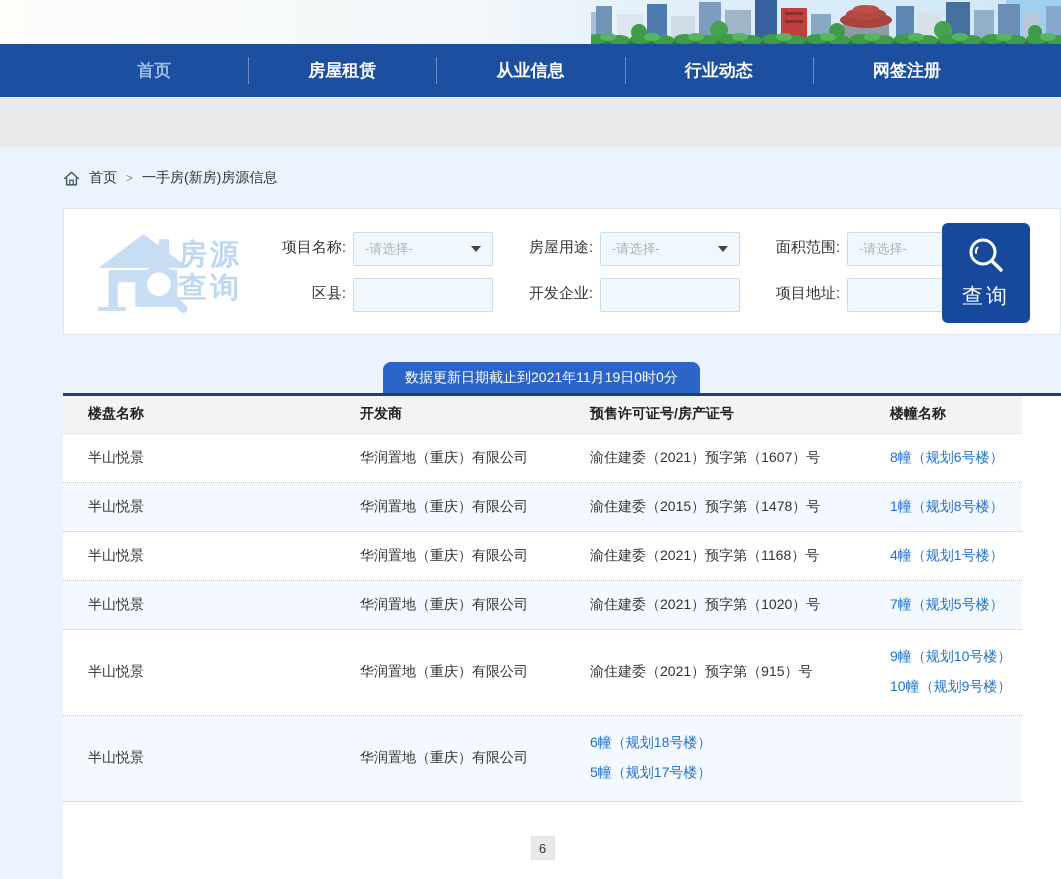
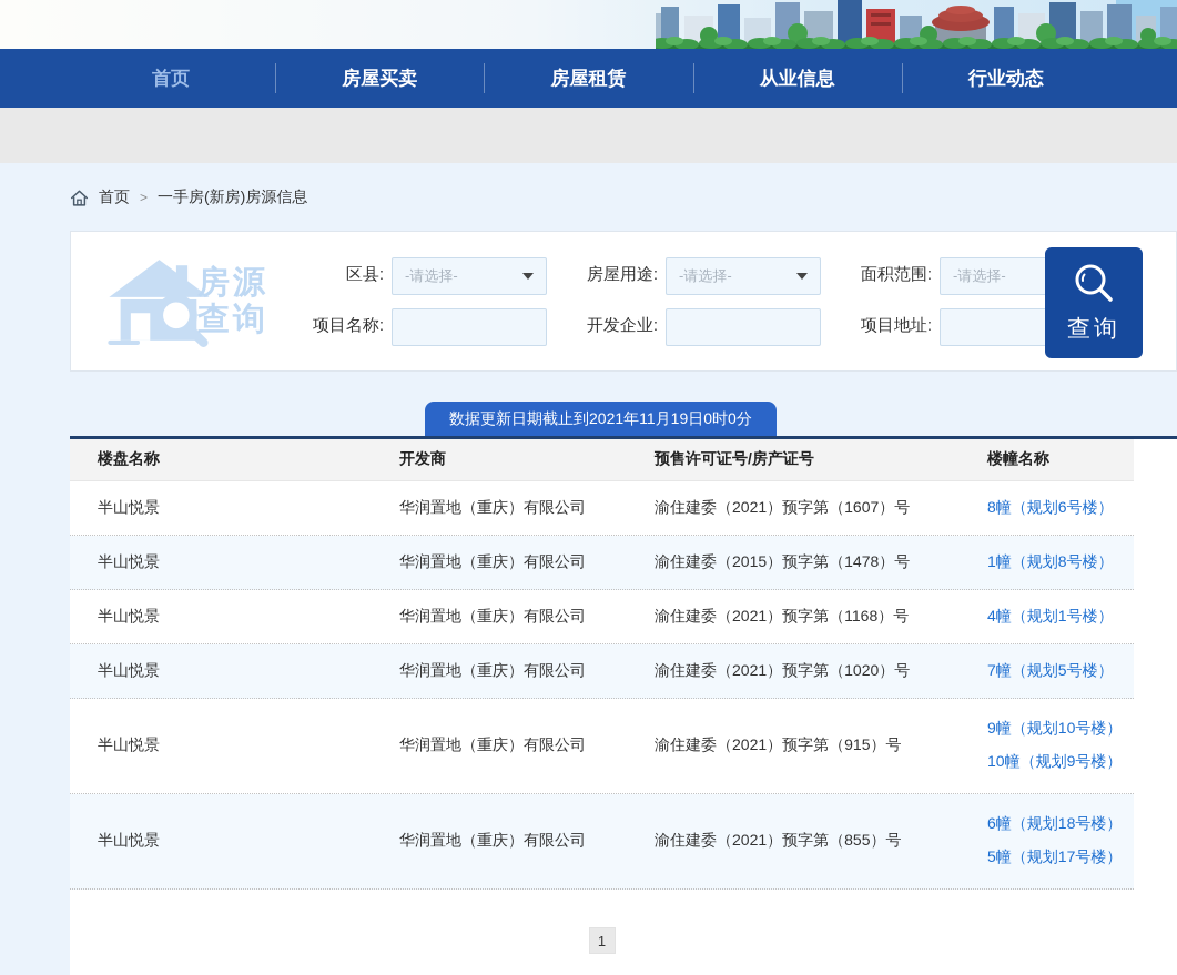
  首页
+ 房屋买卖
  房屋租赁
  从业信息
  行业动态
- 网签注册
  首页
  >
  一手房(新房)房源信息
  房源
  查询
- 项目名称:
+ 区县:
  -请选择-
  房屋用途:
  -请选择-
  面积范围:
  -请选择-
- 区县:
+ 项目名称:
  开发企业:
  项目地址:
  查询
  数据更新日期截止到2021年11月19日0时0分
  楼盘名称
  开发商
  预售许可证号/房产证号
  楼幢名称
  半山悦景
  华润置地（重庆）有限公司
  渝住建委（2021）预字第（1607）号
  8幢（规划6号楼）
  半山悦景
  华润置地（重庆）有限公司
  渝住建委（2015）预字第（1478）号
  1幢（规划8号楼）
  半山悦景
  华润置地（重庆）有限公司
  渝住建委（2021）预字第（1168）号
  4幢（规划1号楼）
  半山悦景
  华润置地（重庆）有限公司
  渝住建委（2021）预字第（1020）号
  7幢（规划5号楼）
  半山悦景
  华润置地（重庆）有限公司
  渝住建委（2021）预字第（915）号
  9幢（规划10号楼）
  10幢（规划9号楼）
  半山悦景
  华润置地（重庆）有限公司
+ 渝住建委（2021）预字第（855）号
  6幢（规划18号楼）
  5幢（规划17号楼）
- 6
+ 1
